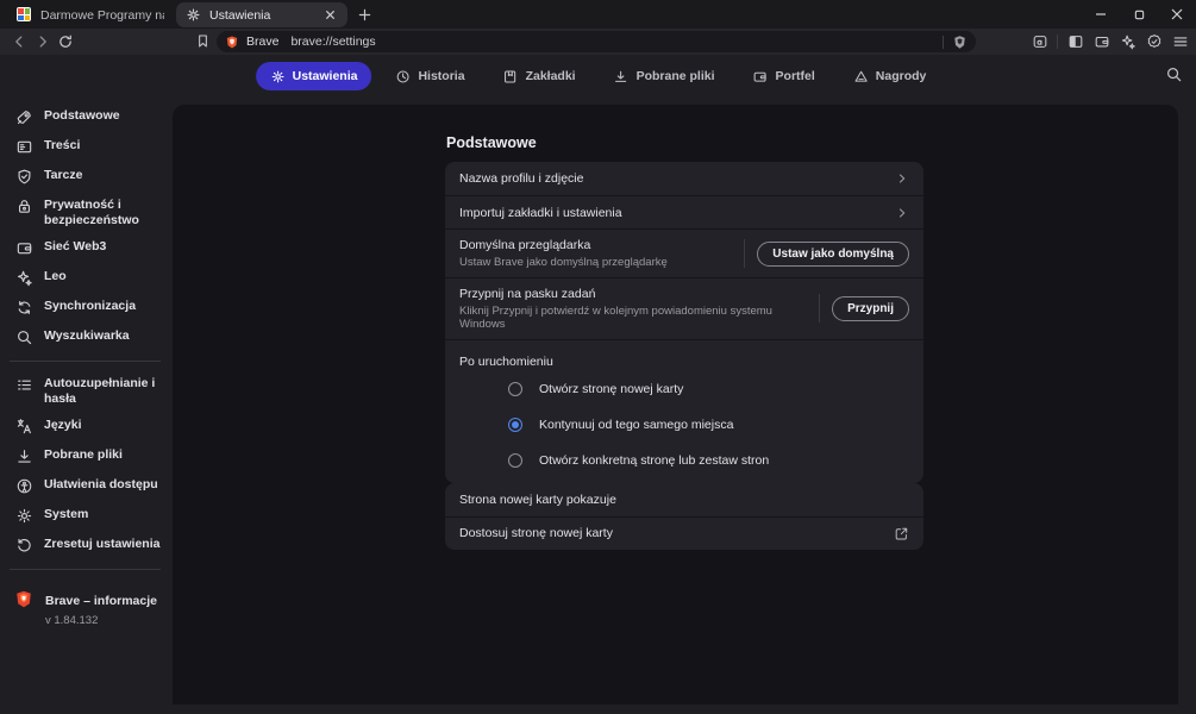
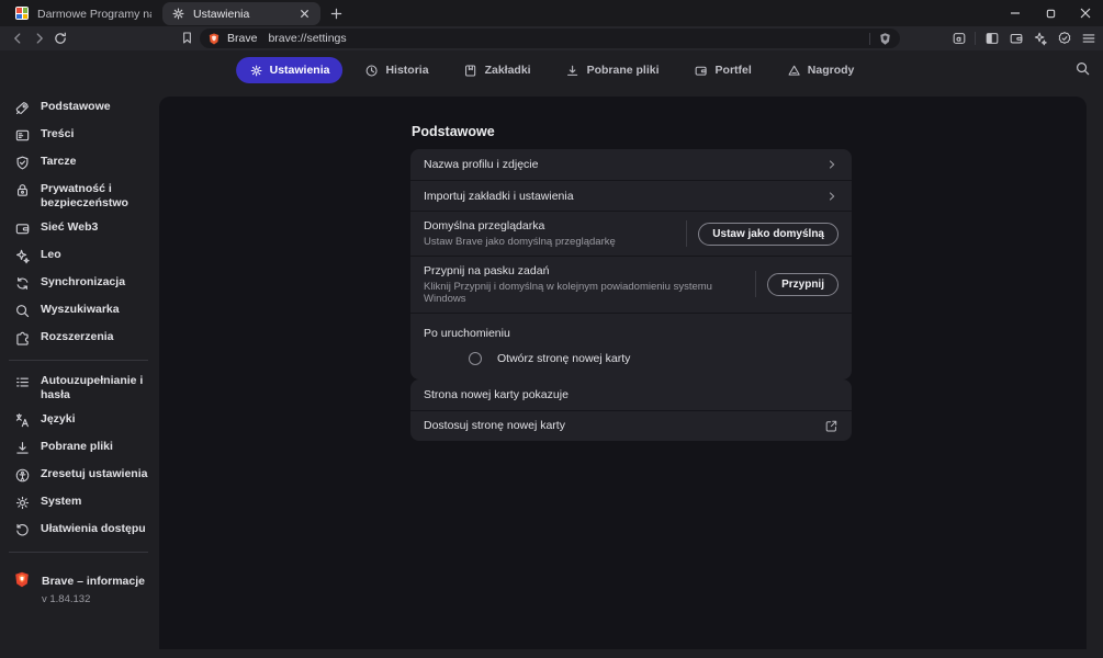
  Ustawienia
  Brave
  brave://settings
  Ustawienia
  Historia
  Zakładki
  Pobrane pliki
  Portfel
  Nagrody
  Podstawowe
  Treści
  Tarcze
  Prywatność i bezpieczeństwo
  Sieć Web3
  Leo
  Synchronizacja
  Wyszukiwarka
+ Rozszerzenia
  Autouzupełnianie i hasła
  Języki
  Pobrane pliki
- Ułatwienia dostępu
+ Zresetuj ustawienia
  System
- Zresetuj ustawienia
+ Ułatwienia dostępu
  Brave – informacje
  v 1.84.132
  Podstawowe
  Nazwa profilu i zdjęcie
  Importuj zakładki i ustawienia
  Domyślna przeglądarka
  Ustaw Brave jako domyślną przeglądarkę
  Ustaw jako domyślną
  Przypnij na pasku zadań
- Kliknij Przypnij i potwierdź w kolejnym powiadomieniu systemu Windows
+ Kliknij Przypnij i domyślną w kolejnym powiadomieniu systemu Windows
  Przypnij
  Po uruchomieniu
  Otwórz stronę nowej karty
- Kontynuuj od tego samego miejsca
- Otwórz konkretną stronę lub zestaw stron
  Strona nowej karty pokazuje
  Dostosuj stronę nowej karty
